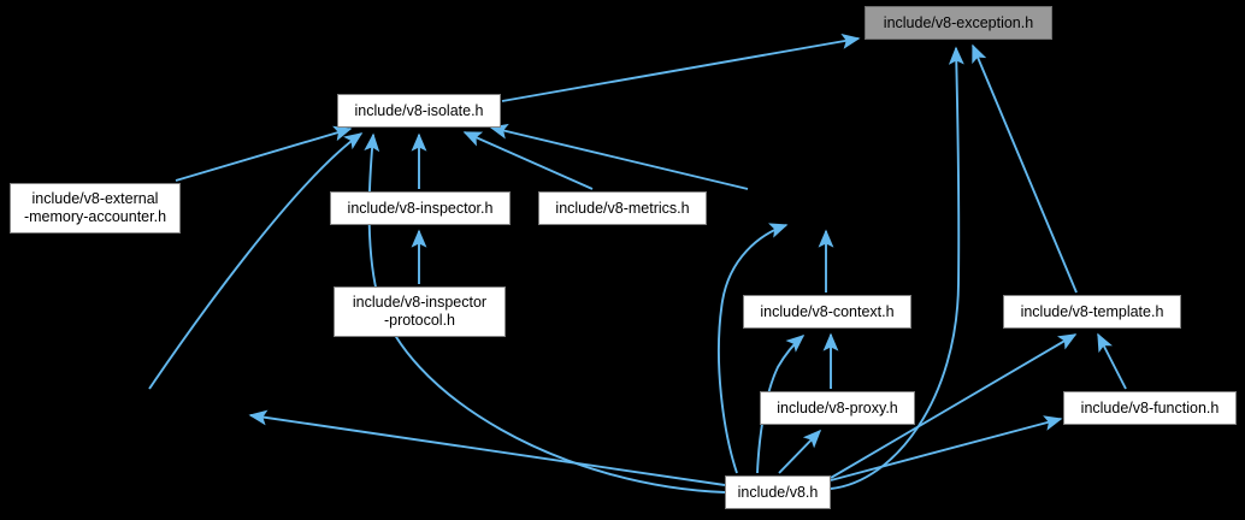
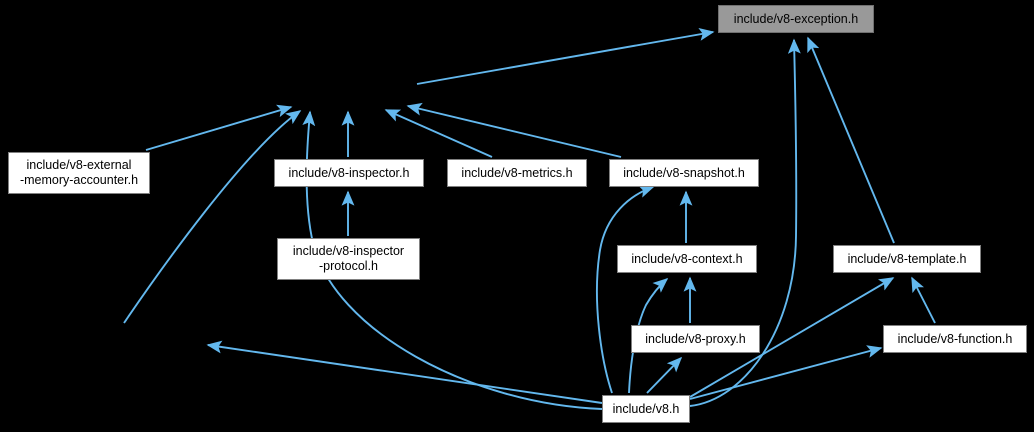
  include/v8-exception.h
- include/v8-isolate.h
  include/v8-external
  -memory-accounter.h
  include/v8-inspector.h
  include/v8-metrics.h
+ include/v8-snapshot.h
  include/v8-inspector
  -protocol.h
  include/v8-context.h
  include/v8-template.h
  include/v8-proxy.h
  include/v8-function.h
  include/v8.h
